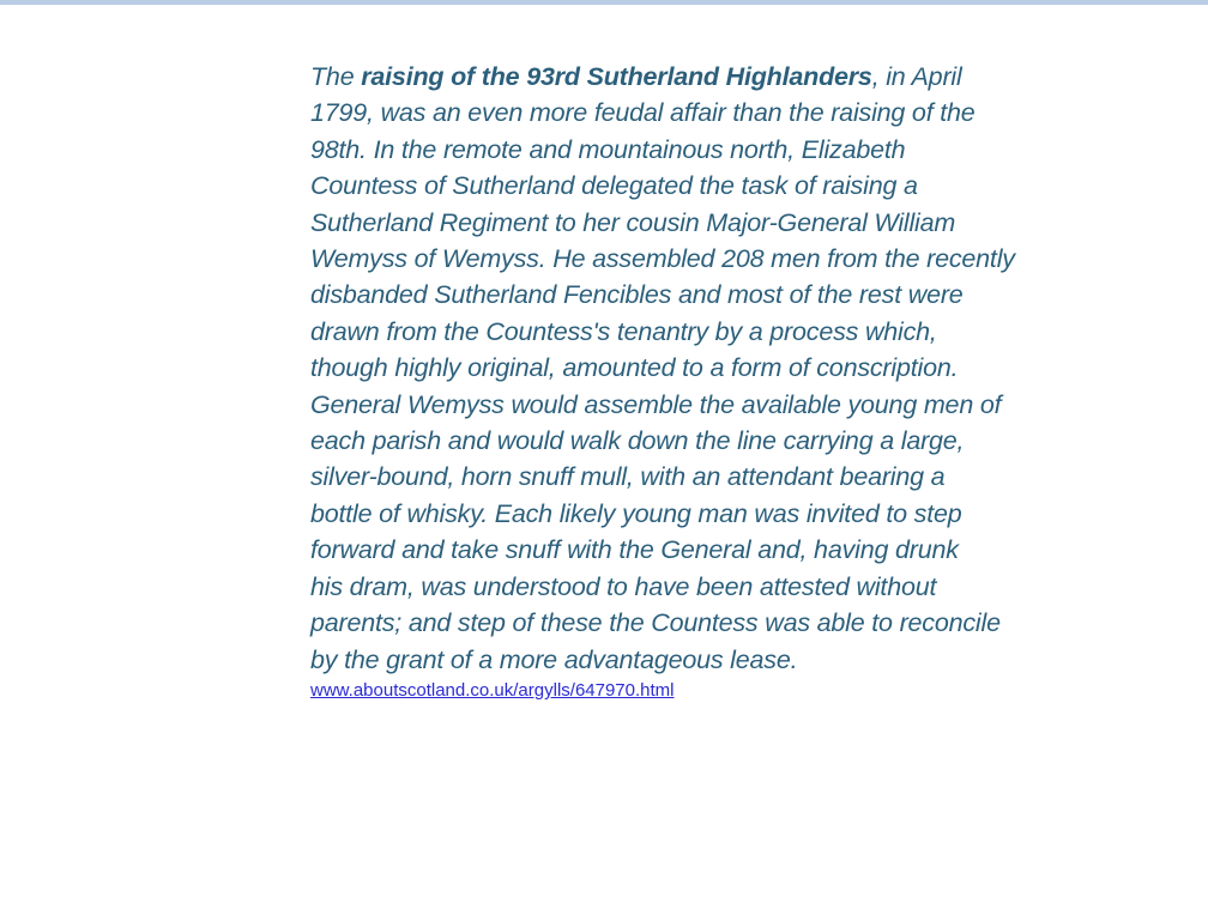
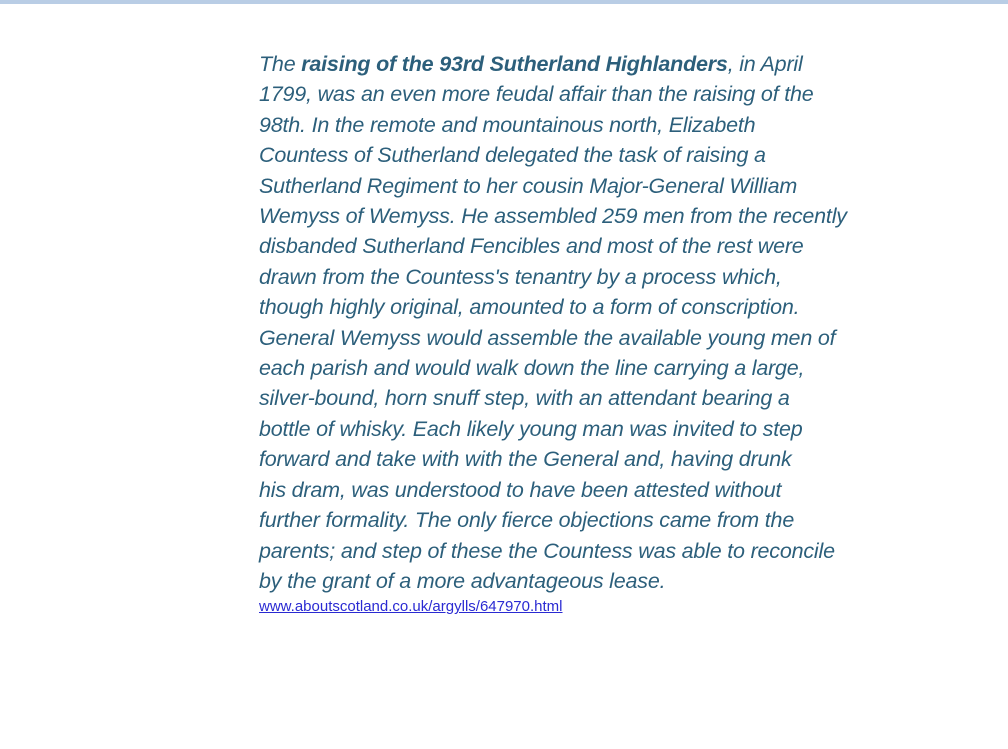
  The raising of the 93rd Sutherland Highlanders, in April
  1799, was an even more feudal affair than the raising of the
  98th. In the remote and mountainous north, Elizabeth
  Countess of Sutherland delegated the task of raising a
  Sutherland Regiment to her cousin Major-General William
- Wemyss of Wemyss. He assembled 208 men from the recently
+ Wemyss of Wemyss. He assembled 259 men from the recently
  disbanded Sutherland Fencibles and most of the rest were
  drawn from the Countess's tenantry by a process which,
  though highly original, amounted to a form of conscription.
  General Wemyss would assemble the available young men of
  each parish and would walk down the line carrying a large,
- silver-bound, horn snuff mull, with an attendant bearing a
+ silver-bound, horn snuff step, with an attendant bearing a
  bottle of whisky. Each likely young man was invited to step
- forward and take snuff with the General and, having drunk
+ forward and take with with the General and, having drunk
  his dram, was understood to have been attested without
+ further formality. The only fierce objections came from the
  parents; and step of these the Countess was able to reconcile
  by the grant of a more advantageous lease.
  www.aboutscotland.co.uk/argylls/647970.html
